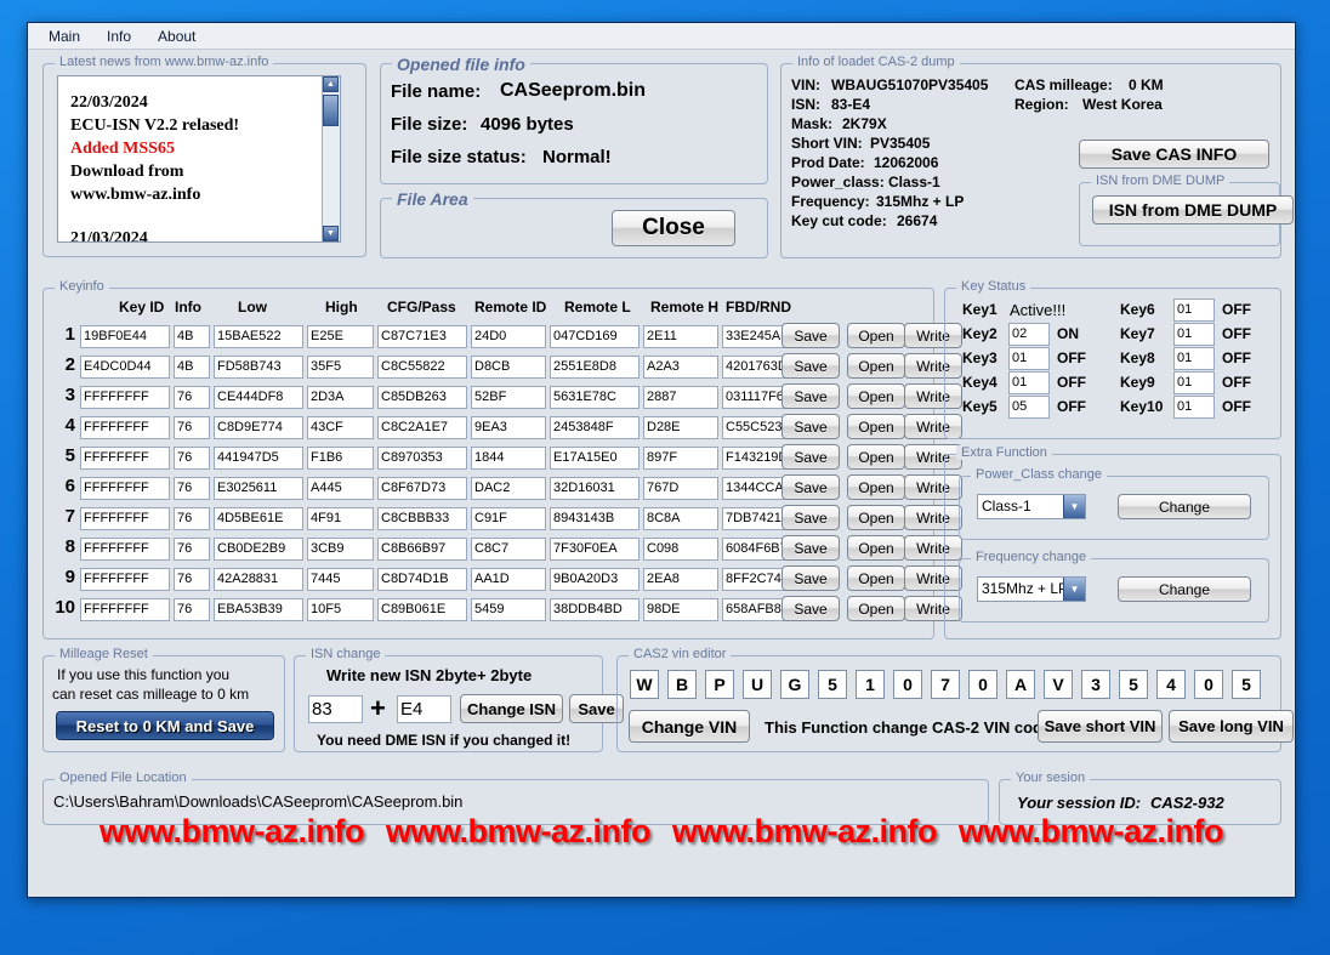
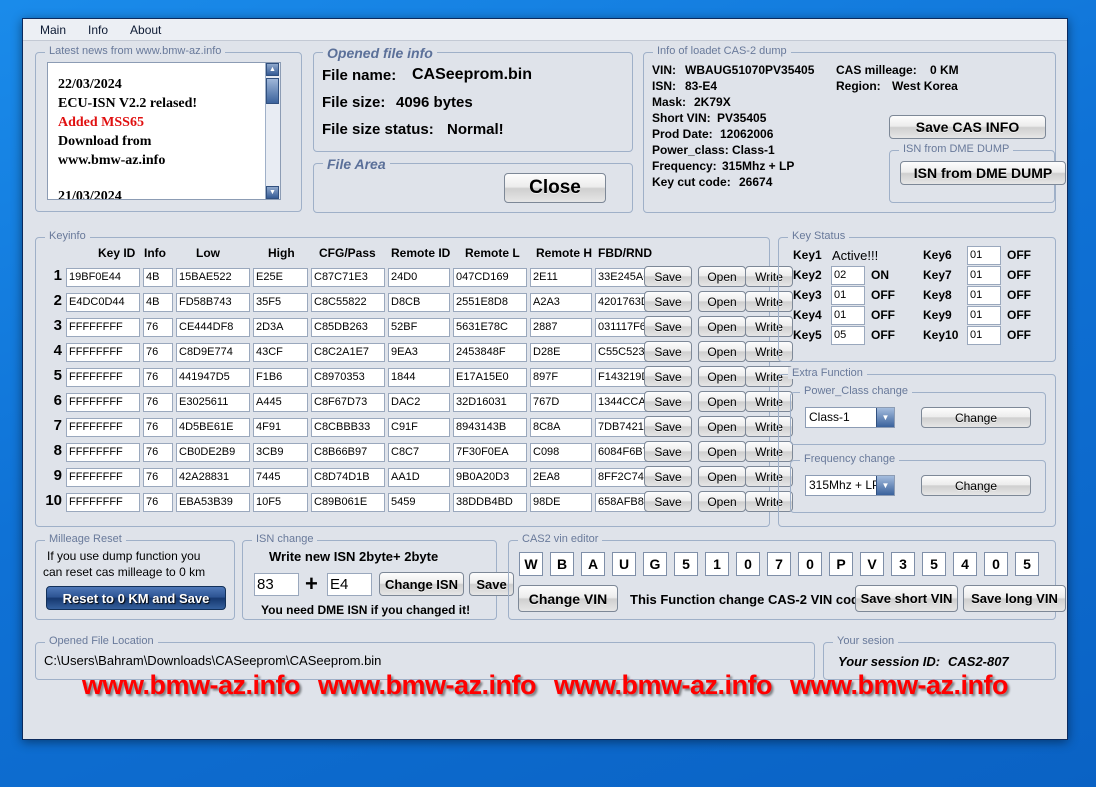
  Main
  Info
  About
  Latest news from www.bmw-az.info
  22/03/2024
  ECU-ISN V2.2 relased!
  Added MSS65
  Download from
  www.bmw-az.info
  21/03/2024
  Opened file info
  File name:
  CASeeprom.bin
  File size:
  4096 bytes
  File size status:
  Normal!
  File Area
  Close
  Info of loadet CAS-2 dump
  VIN:
  WBAUG51070PV35405
  ISN:
  83-E4
  Mask:
  2K79X
  Short VIN:
  PV35405
  Prod Date:
  12062006
  Power_class:
  Class-1
  Frequency:
  315Mhz + LP
  Key cut code:
  26674
  CAS milleage:
  0 KM
  Region:
  West Korea
  Save CAS INFO
  ISN from DME DUMP
  ISN from DME DUMP
  Keyinfo
  Key ID
  Info
  Low
  High
  CFG/Pass
  Remote ID
  Remote L
  Remote H
  FBD/RND
  1
  19BF0E44
  4B
  15BAE522
  E25E
  C87C71E3
  24D0
  047CD169
  2E11
  33E245A
  Save
  Open
  Write
  2
  E4DC0D44
  4B
  FD58B743
  35F5
  C8C55822
  D8CB
  2551E8D8
  A2A3
  4201763
  Save
  Open
  Write
  3
  FFFFFFFF
  76
  CE444DF8
  2D3A
  C85DB263
  52BF
  5631E78C
  2887
  031117F6
  Save
  Open
  Write
  4
  FFFFFFFF
  76
  C8D9E774
  43CF
  C8C2A1E7
  9EA3
  2453848F
  D28E
  C55C523
  Save
  Open
  Write
  5
  FFFFFFFF
  76
  441947D5
  F1B6
  C8970353
  1844
  E17A15E0
  897F
  F143219
  Save
  Open
  Write
  6
  FFFFFFFF
  76
  E3025611
  A445
  C8F67D73
  DAC2
  32D16031
  767D
  1344CCA
  Save
  Open
  Write
  7
  FFFFFFFF
  76
  4D5BE61E
  4F91
  C8CBBB33
  C91F
  8943143B
  8C8A
  7DB7421
  Save
  Open
  Write
  8
  FFFFFFFF
  76
  CB0DE2B9
  3CB9
  C8B66B97
  C8C7
  7F30F0EA
  C098
  6084F6B
  Save
  Open
  Write
  9
  FFFFFFFF
  76
  42A28831
  7445
  C8D74D1B
  AA1D
  9B0A20D3
  2EA8
  8FF2C74
  Save
  Open
  Write
  10
  FFFFFFFF
  76
  EBA53B39
  10F5
  C89B061E
  5459
  38DDB4BD
  98DE
  658AFB8
  Save
  Open
  Write
  Key Status
  Key1
  Active!!!
  Key2
  02
  ON
  Key3
  01
  OFF
  Key4
  01
  OFF
  Key5
  05
  OFF
  Key6
  01
  OFF
  Key7
  01
  OFF
  Key8
  01
  OFF
  Key9
  01
  OFF
  Key10
  01
  OFF
  Extra Function
  Power_Class change
  Class-1
  ▼
  Change
  Frequency change
  315Mhz + L
  ▼
  Change
  Milleage Reset
- If you use this function you
+ If you use dump function you
  can reset cas milleage to 0 km
  Reset to 0 KM and Save
  ISN change
  Write new ISN 2byte+ 2byte
  83
  +
  E4
  Change ISN
  Save
  You need DME ISN if you changed it!
  CAS2 vin editor
  W
  B
- P
+ A
  U
  G
  5
  1
  0
  7
  0
- A
+ P
  V
  3
  5
  4
  0
  5
  Change VIN
  This Function change CAS-2 VIN co
  Save short VIN
  Save long VIN
  Opened File Location
  C:\Users\Bahram\Downloads\CASeeprom\CASeeprom.bin
  Your sesion
  Your session ID:
- CAS2-932
+ CAS2-807
  www.bmw-az.info www.bmw-az.info www.bmw-az.info www.bmw-az.info
